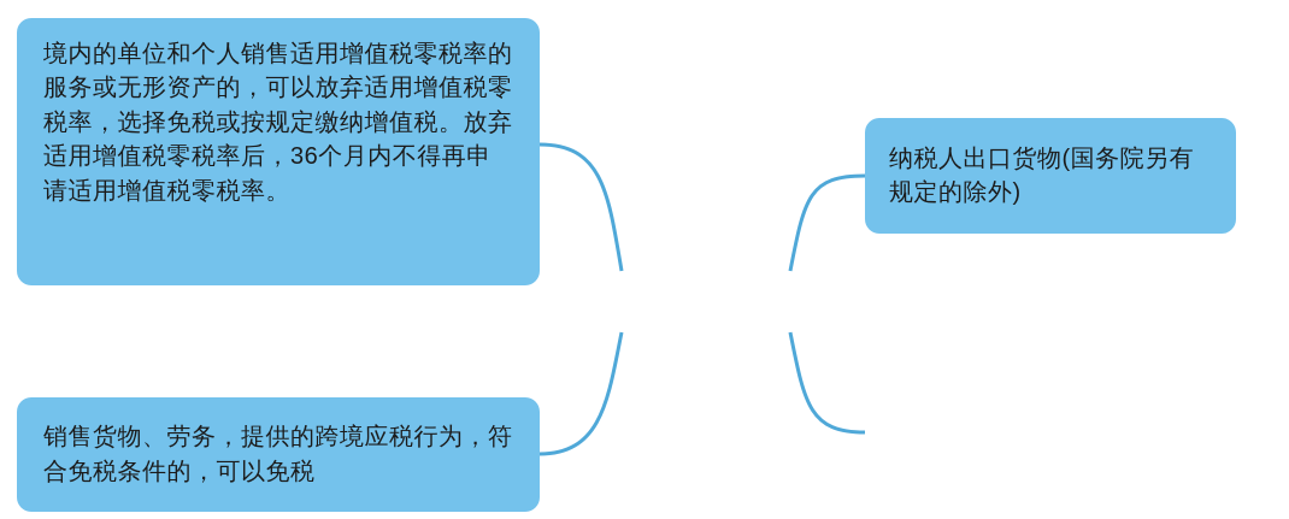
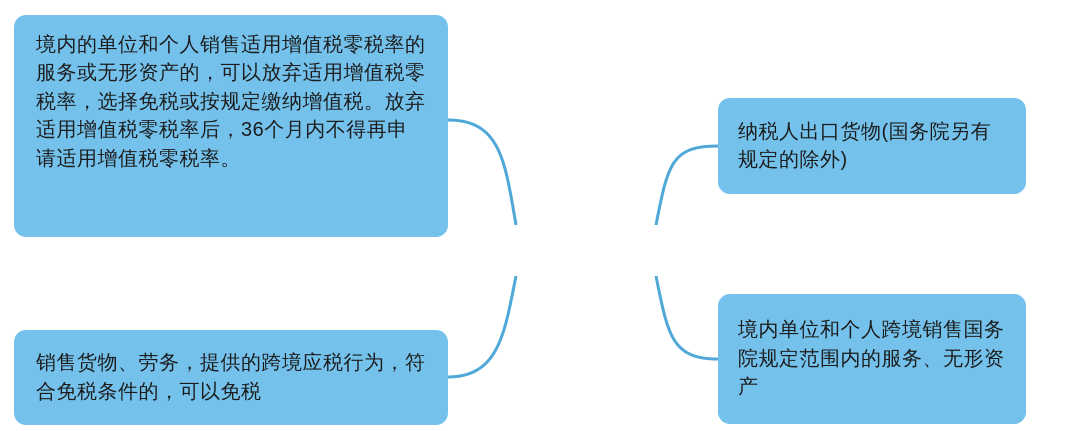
  境内的单位和个人销售适用增值税零税率的服务或无形资产的，可以放弃适用增值税零税率，选择免税或按规定缴纳增值税。放弃适用增值税零税率后，36个月内不得再申请适用增值税零税率。
  销售货物、劳务，提供的跨境应税行为，符合免税条件的，可以免税
  纳税人出口货物(国务院另有规定的除外)
+ 境内单位和个人跨境销售国务院规定范围内的服务、无形资产
